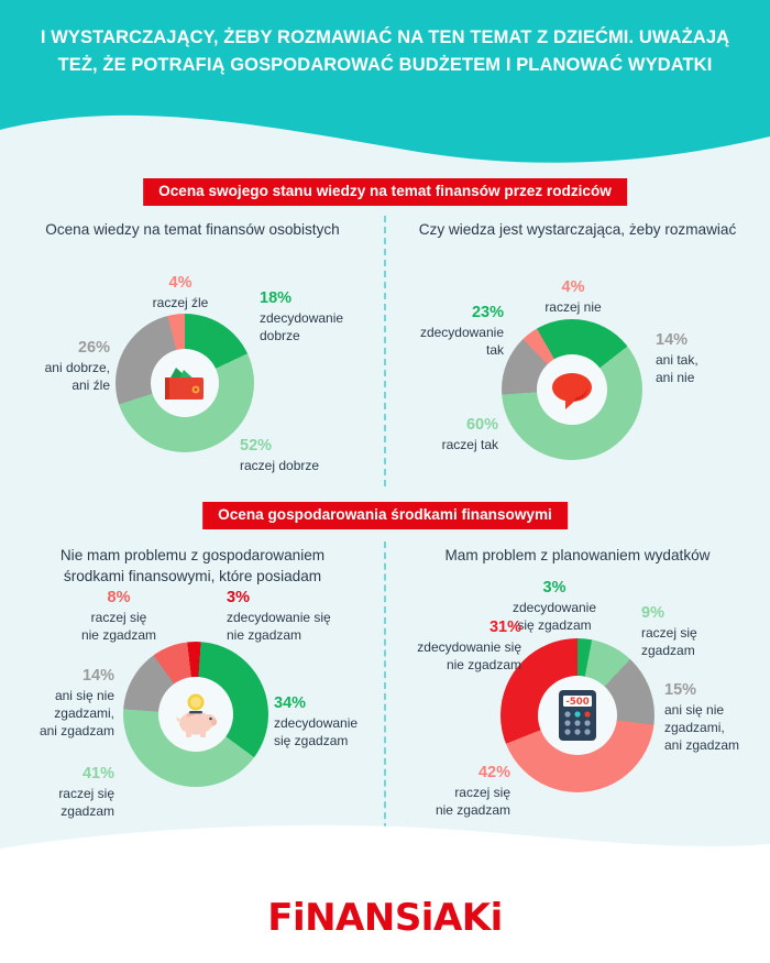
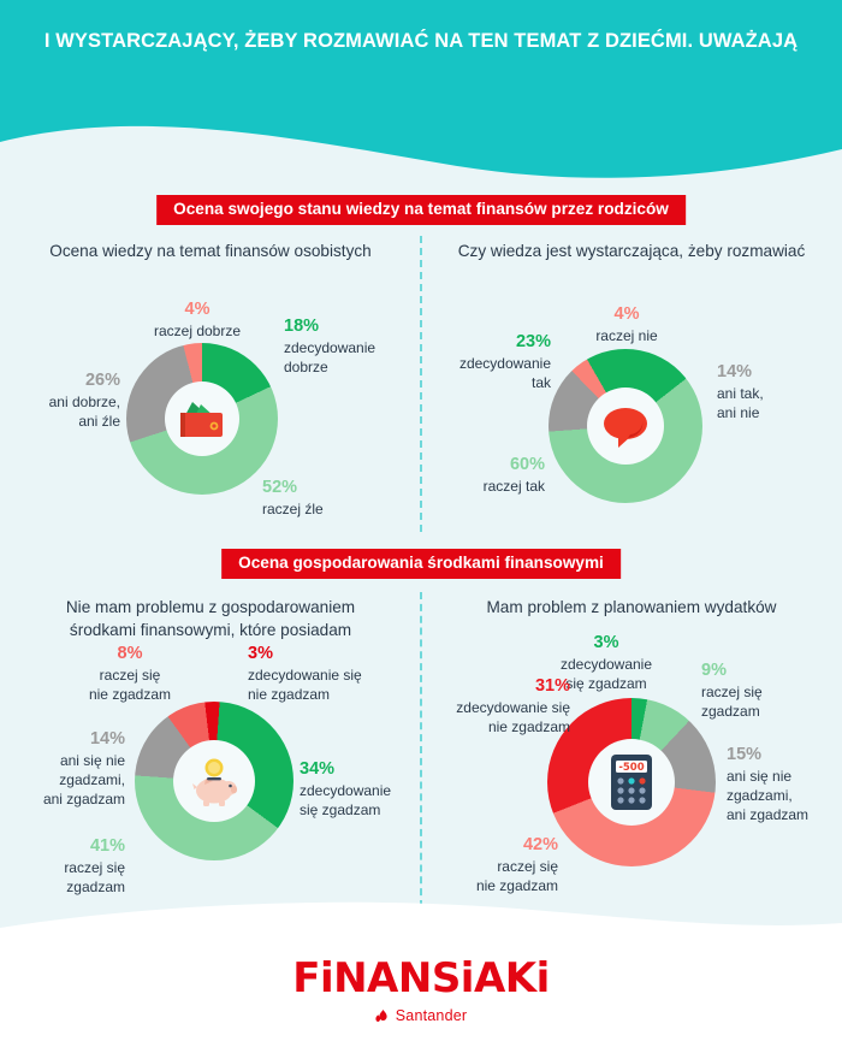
  I WYSTARCZAJĄCY, ŻEBY ROZMAWIAĆ NA TEN TEMAT Z DZIEĆMI. UWAŻAJĄ
- TEŻ, ŻE POTRAFIĄ GOSPODAROWAĆ BUDŻETEM I PLANOWAĆ WYDATKI
  Ocena swojego stanu wiedzy na temat finansów przez rodziców
  Ocena wiedzy na temat finansów osobistych
  4%
- raczej źle
+ raczej dobrze
  18%
  zdecydowanie
  dobrze
  52%
- raczej dobrze
+ raczej źle
  26%
  ani dobrze,
  ani źle
  Czy wiedza jest wystarczająca, żeby rozmawiać
  4%
  raczej nie
  23%
  zdecydowanie
  tak
  14%
  ani tak,
  ani nie
  60%
  raczej tak
  Ocena gospodarowania środkami finansowymi
  Nie mam problemu z gospodarowaniem
  środkami finansowymi, które posiadam
  8%
  raczej się
  nie zgadzam
  3%
  zdecydowanie się
  nie zgadzam
  14%
  ani się nie
  zgadzami,
  ani zgadzam
  34%
  zdecydowanie
  się zgadzam
  41%
  raczej się
  zgadzam
  Mam problem z planowaniem wydatków
  -500
  3%
  zdecydowanie
  się zgadzam
  9%
  raczej się
  zgadzam
  15%
  ani się nie
  zgadzami,
  ani zgadzam
  31%
  zdecydowanie się
  nie zgadzam
  42%
  raczej się
  nie zgadzam
  FiNANSiAKi
+ Santander
